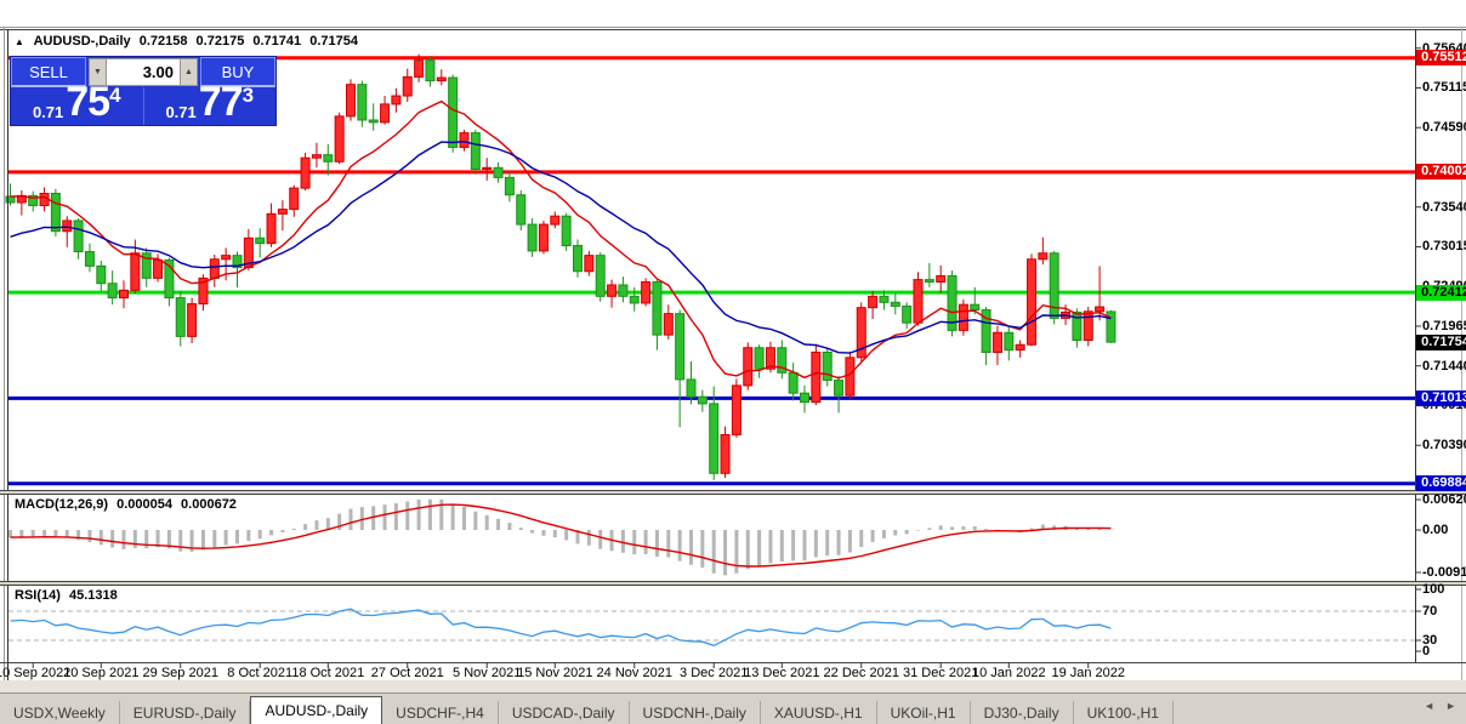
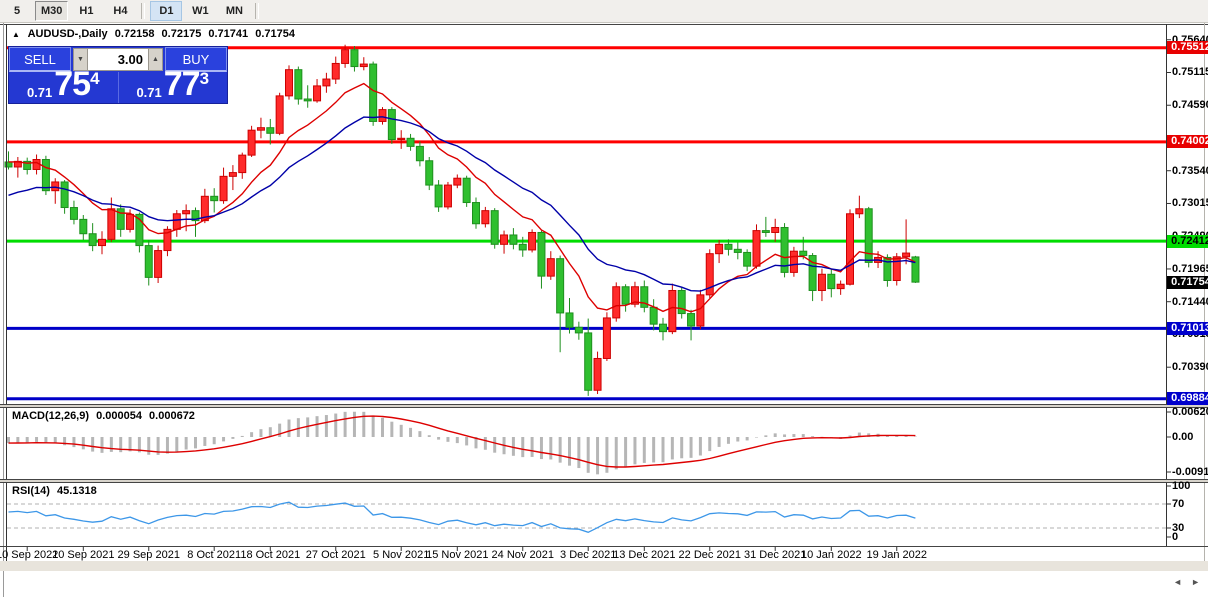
+ 5
+ M30
+ H1
+ H4
+ D1
+ W1
+ MN
  ▲ AUDUSD-,Daily 0.72158 0.72175 0.71741 0.71754
  SELL
  3.00
  BUY
  0.71
  75
  4
  0.71
  77
  3
  MACD(12,26,9) 0.000054 0.000672
  RSI(14) 45.1318
  0.7564
  0.7511
  0.7459
  0.7354
  0.7301
  0.7196
  0.7144
  0.7039
  0.7551
  0.7400
  0.7241
  0.7175
  0.7101
  0.6988
  0.0062
  0.00
  -0.0091
  100
  70
  30
  0
  0 Sep 2021
  20 Sep 2021
  29 Sep 2021
  8 Oct 2021
  18 Oct 2021
  27 Oct 2021
  5 Nov 2021
  15 Nov 2021
  24 Nov 2021
  3 Dec 2021
  13 Dec 2021
  22 Dec 2021
  31 Dec 2021
  10 Jan 2022
  19 Jan 2022
- USDX,Weekly
- EURUSD-,Daily
- AUDUSD-,Daily
- USDCHF-,H4
- USDCAD-,Daily
- USDCNH-,Daily
- XAUUSD-,H1
- UKOil-,H1
- DJ30-,Daily
- UK100-,H1
  ◄
  ►
